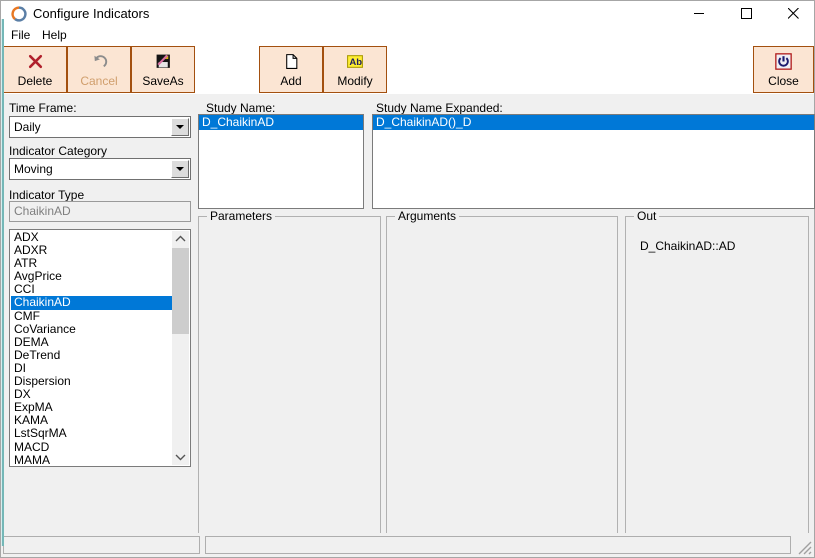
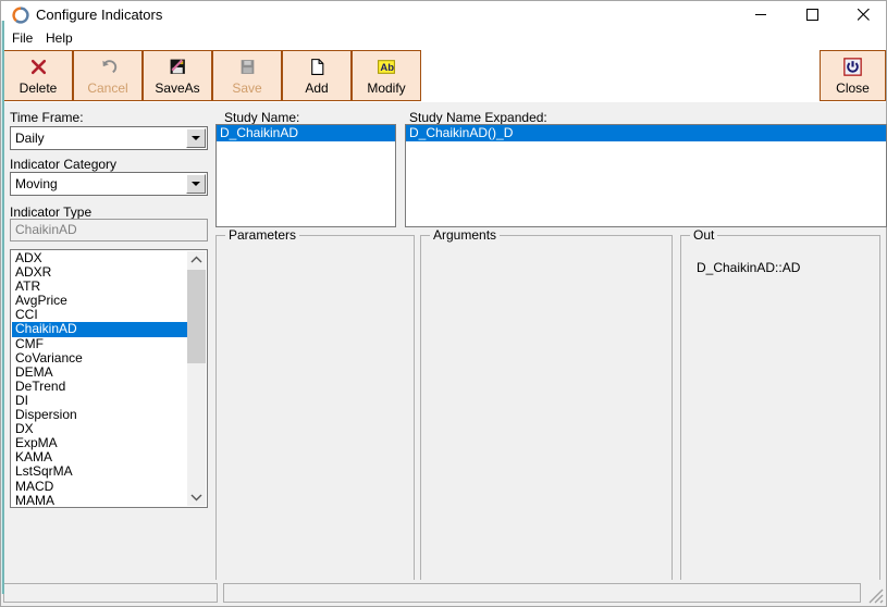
  Configure Indicators
  File
  Help
  Delete
  Cancel
  SaveAs
+ Save
  Add
  Ab
  Modify
  Close
  Time Frame:
  Daily
  Indicator Category
  Moving
  Indicator Type
  ChaikinAD
  ADX
  ADXR
  ATR
  AvgPrice
  CCI
  ChaikinAD
  CMF
  CoVariance
  DEMA
  DeTrend
  DI
  Dispersion
  DX
  ExpMA
  KAMA
  LstSqrMA
  MACD
  MAMA
  Study Name:
  D_ChaikinAD
  Study Name Expanded:
  D_ChaikinAD()_D
  Parameters
  Arguments
  Out
  D_ChaikinAD::AD
